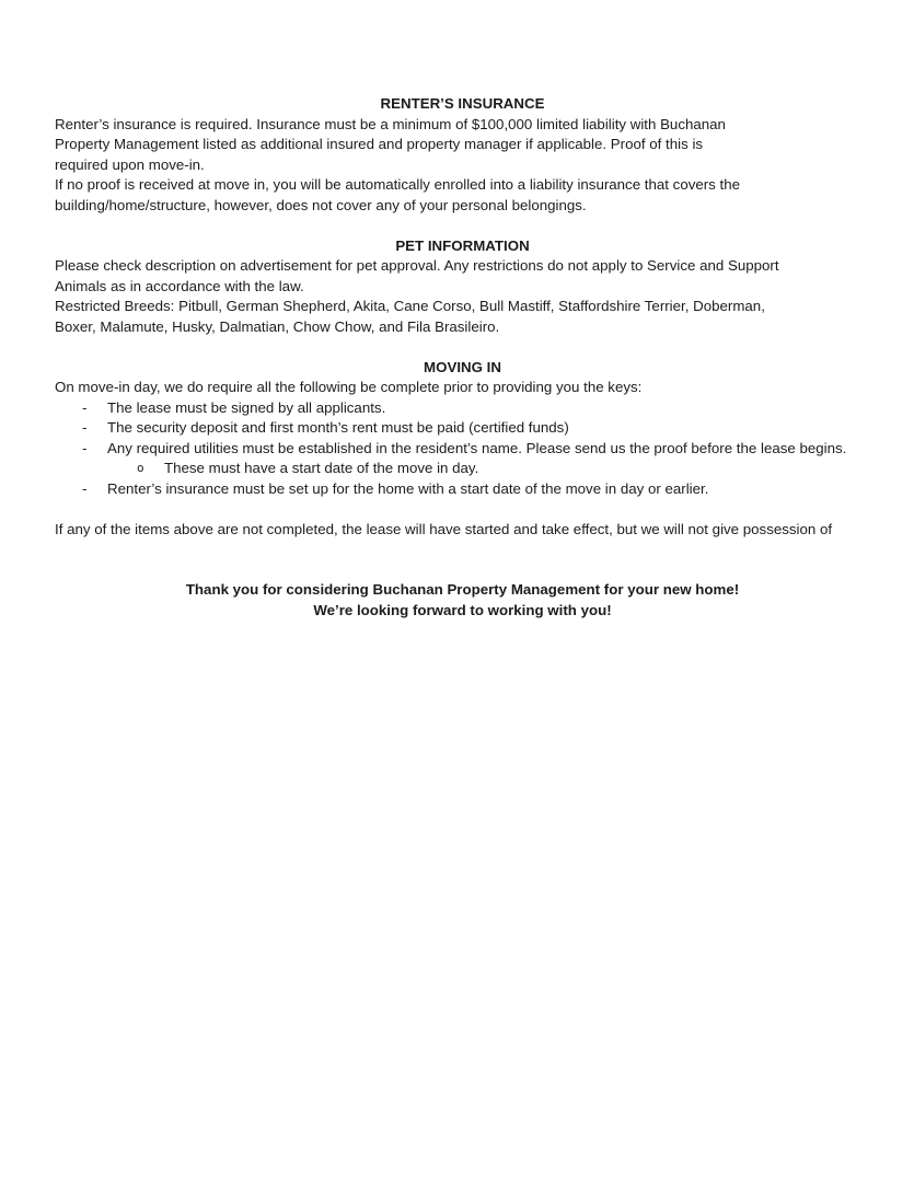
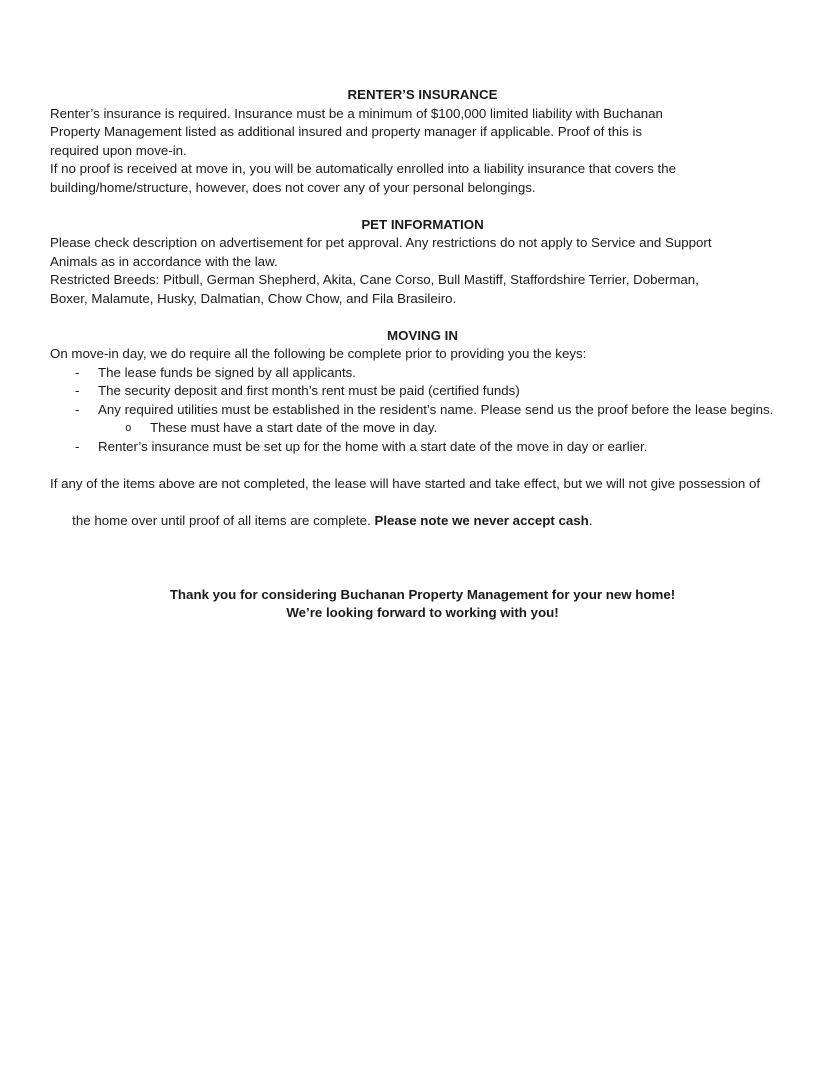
  RENTER’S INSURANCE
  Renter’s insurance is required. Insurance must be a minimum of $100,000 limited liability with Buchanan
  Property Management listed as additional insured and property manager if applicable. Proof of this is
  required upon move-in.
  If no proof is received at move in, you will be automatically enrolled into a liability insurance that covers the
  building/home/structure, however, does not cover any of your personal belongings.
  PET INFORMATION
  Please check description on advertisement for pet approval. Any restrictions do not apply to Service and Support
  Animals as in accordance with the law.
  Restricted Breeds: Pitbull, German Shepherd, Akita, Cane Corso, Bull Mastiff, Staffordshire Terrier, Doberman,
  Boxer, Malamute, Husky, Dalmatian, Chow Chow, and Fila Brasileiro.
  MOVING IN
  On move-in day, we do require all the following be complete prior to providing you the keys:
  -
- The lease must be signed by all applicants.
+ The lease funds be signed by all applicants.
  -
  The security deposit and first month’s rent must be paid (certified funds)
  -
  Any required utilities must be established in the resident’s name. Please send us the proof before the lease begins.
  o
  These must have a start date of the move in day.
  -
  Renter’s insurance must be set up for the home with a start date of the move in day or earlier.
  If any of the items above are not completed, the lease will have started and take effect, but we will not give possession of
+ the home over until proof of all items are complete. Please note we never accept cash.
  Thank you for considering Buchanan Property Management for your new home!
  We’re looking forward to working with you!
